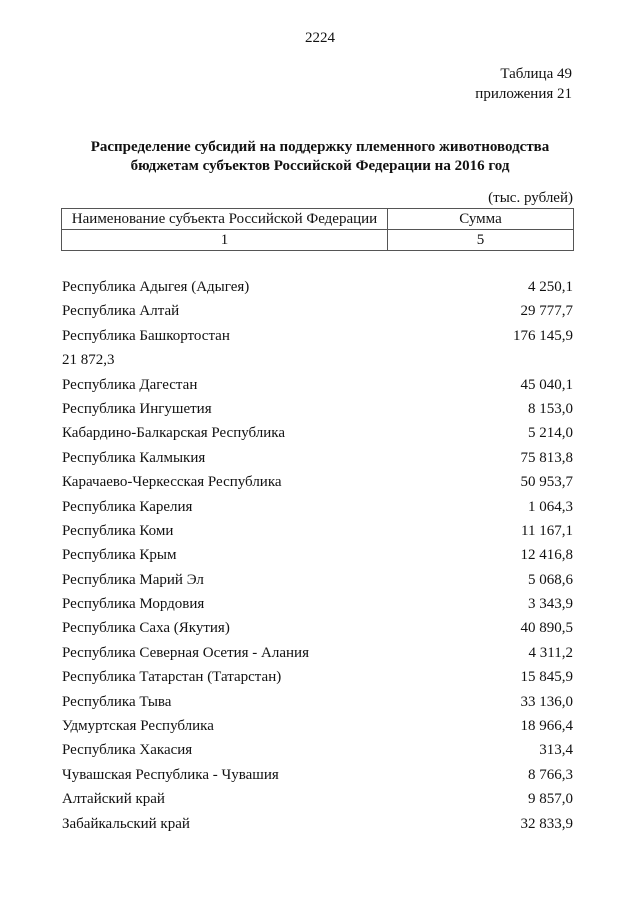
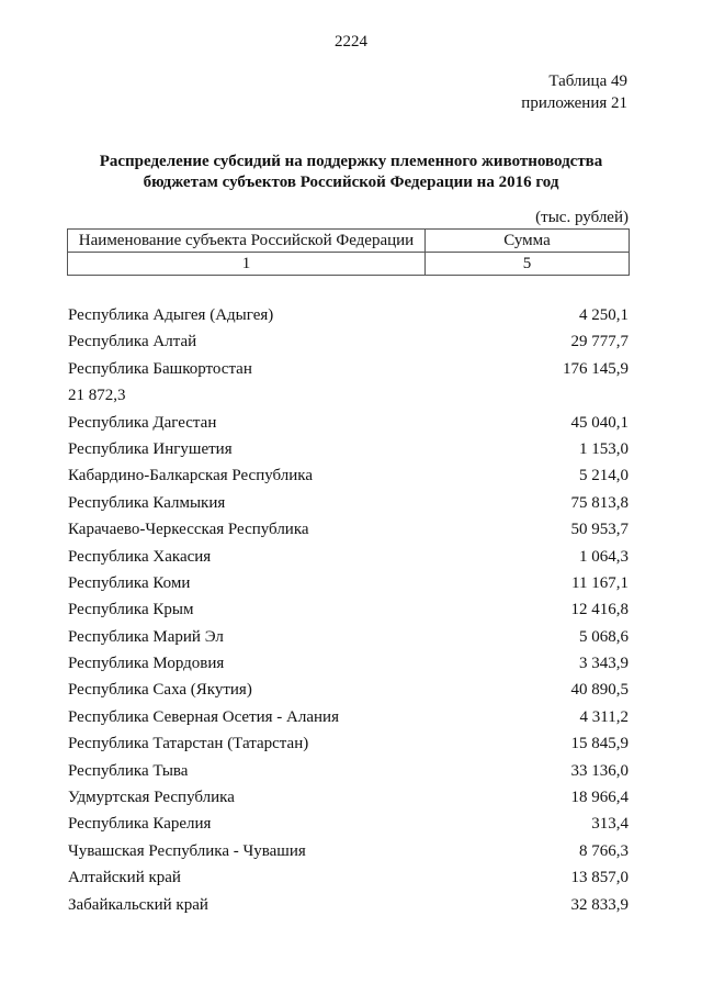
  2224
  Таблица 49
  приложения 21
  Распределение субсидий на поддержку племенного животноводства
  бюджетам субъектов Российской Федерации на 2016 год
  (тыс. рублей)
  Наименование субъекта Российской Федерации	Сумма
  1	5
  Республика Адыгея (Адыгея)
  4 250,1
  Республика Алтай
  29 777,7
  Республика Башкортостан
  176 145,9
  21 872,3
  Республика Дагестан
  45 040,1
  Республика Ингушетия
- 8 153,0
+ 1 153,0
  Кабардино-Балкарская Республика
  5 214,0
  Республика Калмыкия
  75 813,8
  Карачаево-Черкесская Республика
  50 953,7
- Республика Карелия
+ Республика Хакасия
  1 064,3
  Республика Коми
  11 167,1
  Республика Крым
  12 416,8
  Республика Марий Эл
  5 068,6
  Республика Мордовия
  3 343,9
  Республика Саха (Якутия)
  40 890,5
  Республика Северная Осетия - Алания
  4 311,2
  Республика Татарстан (Татарстан)
  15 845,9
  Республика Тыва
  33 136,0
  Удмуртская Республика
  18 966,4
- Республика Хакасия
+ Республика Карелия
  313,4
  Чувашская Республика - Чувашия
  8 766,3
  Алтайский край
- 9 857,0
+ 13 857,0
  Забайкальский край
  32 833,9
